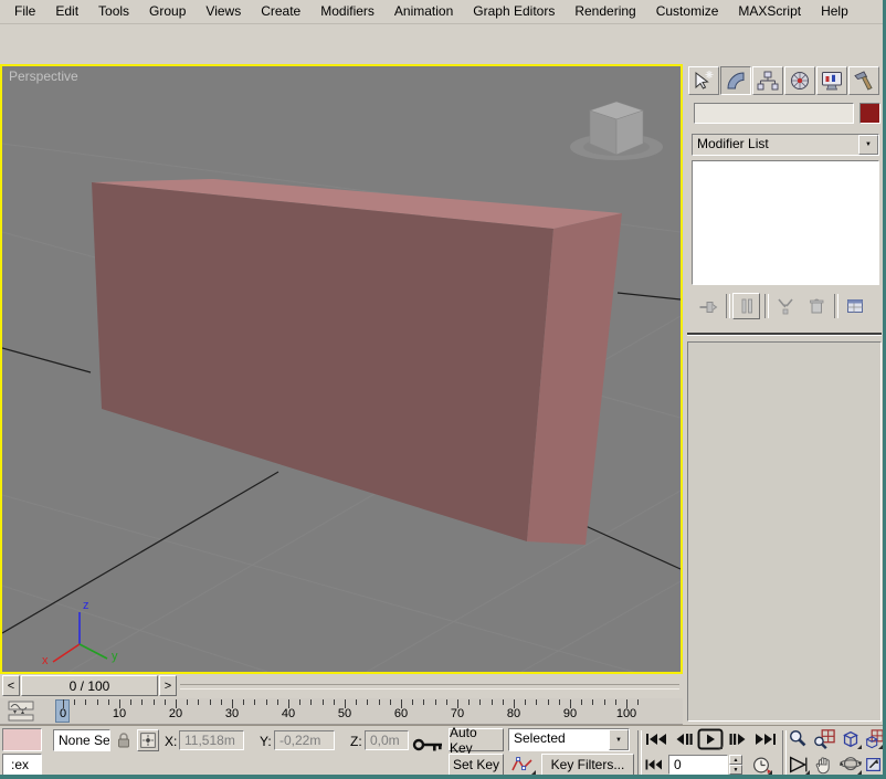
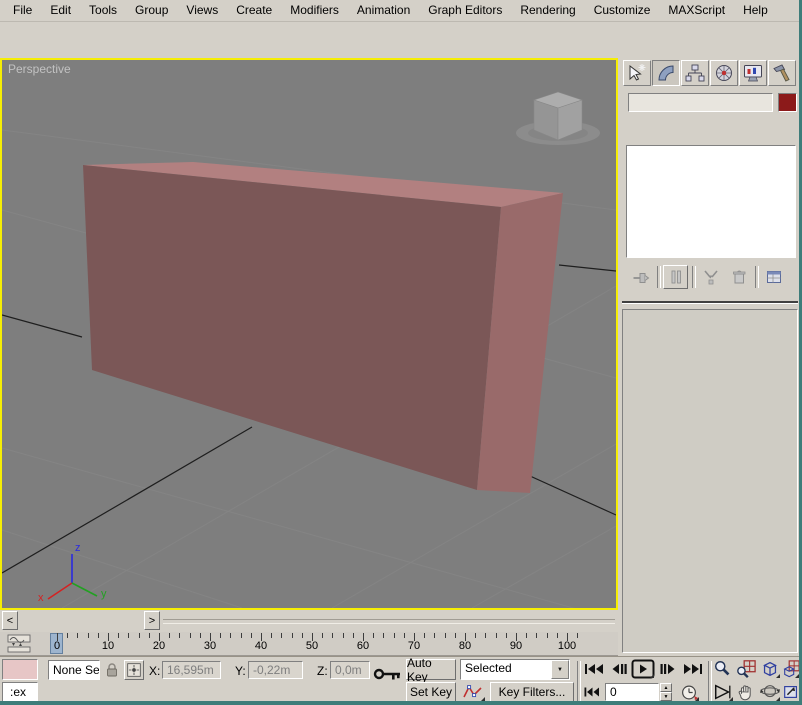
  File
  Edit
  Tools
  Group
  Views
  Create
  Modifiers
  Animation
  Graph Editors
  Rendering
  Customize
  MAXScript
  Help
  z
  x
  y
  Perspective
- Modifier List
  <
- 0 / 100
  >
  0
  10
  20
  30
  40
  50
  60
  70
  80
  90
  100
  :ex
  None Se
  X:
- 11,518m
+ 16,595m
  Y:
  -0,22m
  Z:
  0,0m
  Auto Key
  Set Key
  Selected
  Key Filters...
  0
